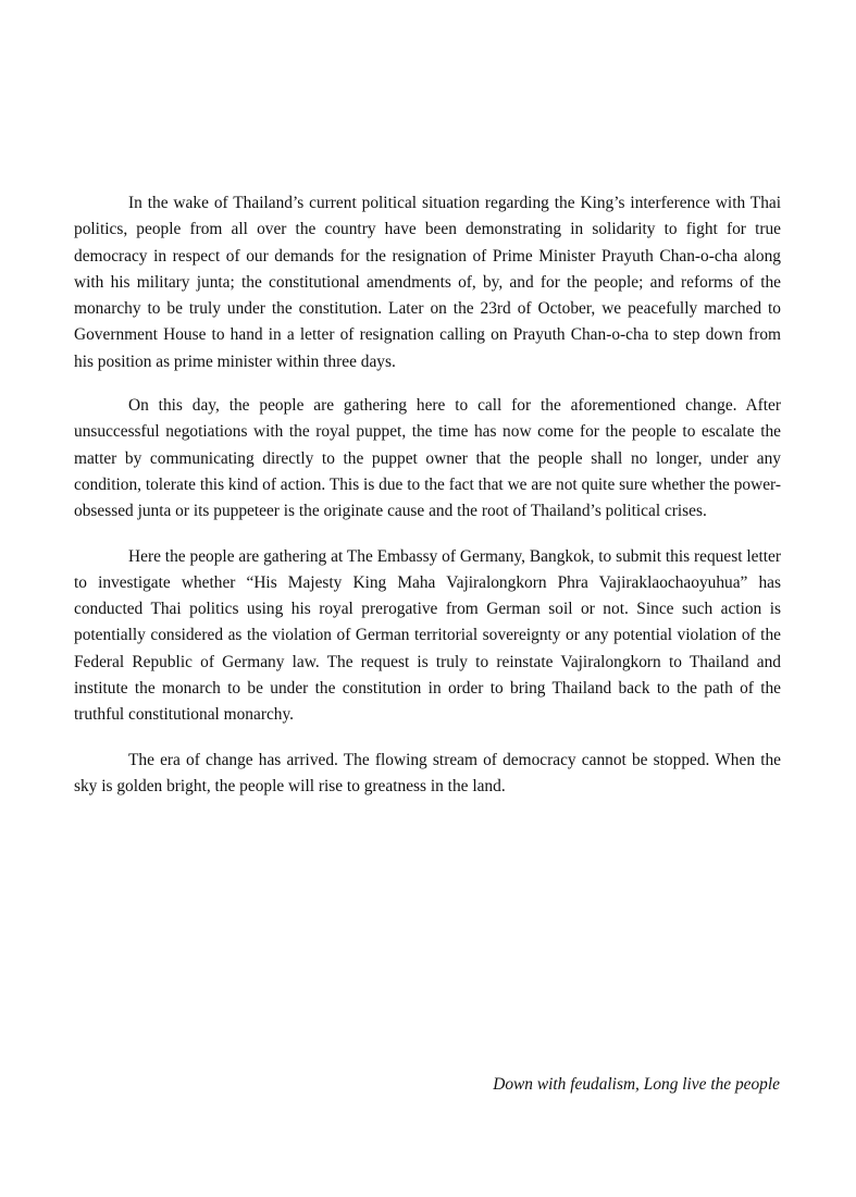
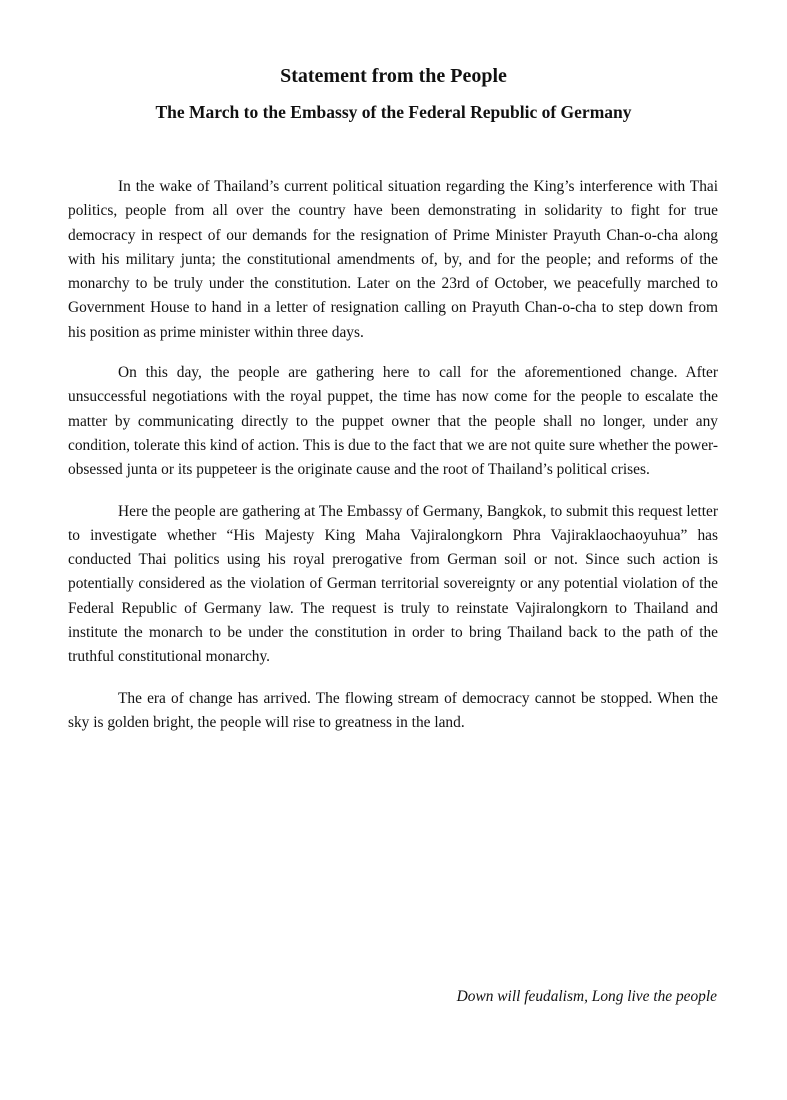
+ Statement from the People
+ The March to the Embassy of the Federal Republic of Germany
  In the wake of Thailand’s current political situation regarding the King’s interference with Thai politics, people from all over the country have been demonstrating in solidarity to fight for true democracy in respect of our demands for the resignation of Prime Minister Prayuth Chan-o-cha along with his military junta; the constitutional amendments of, by, and for the people; and reforms of the monarchy to be truly under the constitution. Later on the 23rd of October, we peacefully marched to Government House to hand in a letter of resignation calling on Prayuth Chan-o-cha to step down from his position as prime minister within three days.
  On this day, the people are gathering here to call for the aforementioned change. After unsuccessful negotiations with the royal puppet, the time has now come for the people to escalate the matter by communicating directly to the puppet owner that the people shall no longer, under any condition, tolerate this kind of action. This is due to the fact that we are not quite sure whether the power-obsessed junta or its puppeteer is the originate cause and the root of Thailand’s political crises.
  Here the people are gathering at The Embassy of Germany, Bangkok, to submit this request letter to investigate whether “His Majesty King Maha Vajiralongkorn Phra Vajiraklaochaoyuhua” has conducted Thai politics using his royal prerogative from German soil or not. Since such action is potentially considered as the violation of German territorial sovereignty or any potential violation of the Federal Republic of Germany law. The request is truly to reinstate Vajiralongkorn to Thailand and institute the monarch to be under the constitution in order to bring Thailand back to the path of the truthful constitutional monarchy.
  The era of change has arrived. The flowing stream of democracy cannot be stopped. When the sky is golden bright, the people will rise to greatness in the land.
- Down with feudalism, Long live the people
+ Down will feudalism, Long live the people
